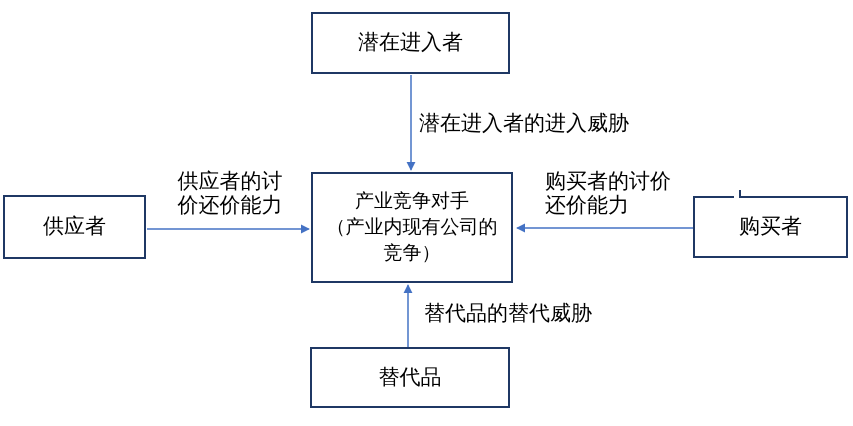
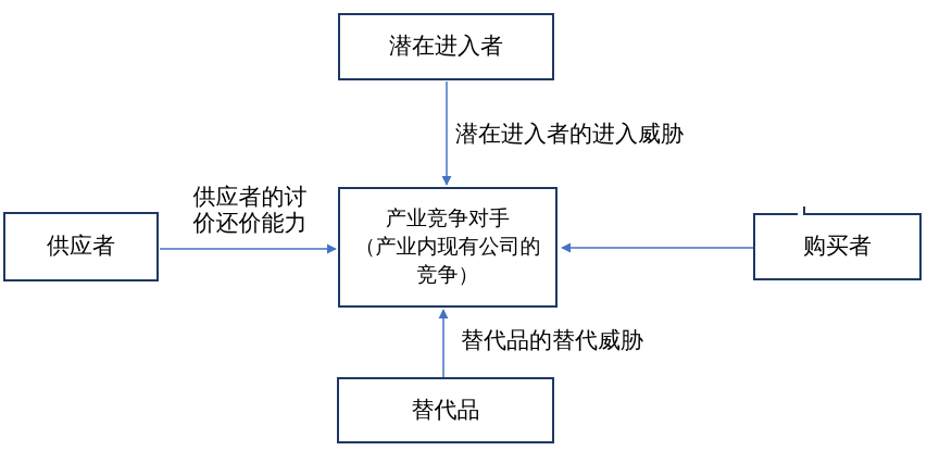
  潜在进入者
  产业竞争对手
  （产业内现有公司的
  竞争）
  供应者
  购买者
  替代品
  潜在进入者的进入威胁
  供应者的讨
  价还价能力
- 购买者的讨价
- 还价能力
  替代品的替代威胁
